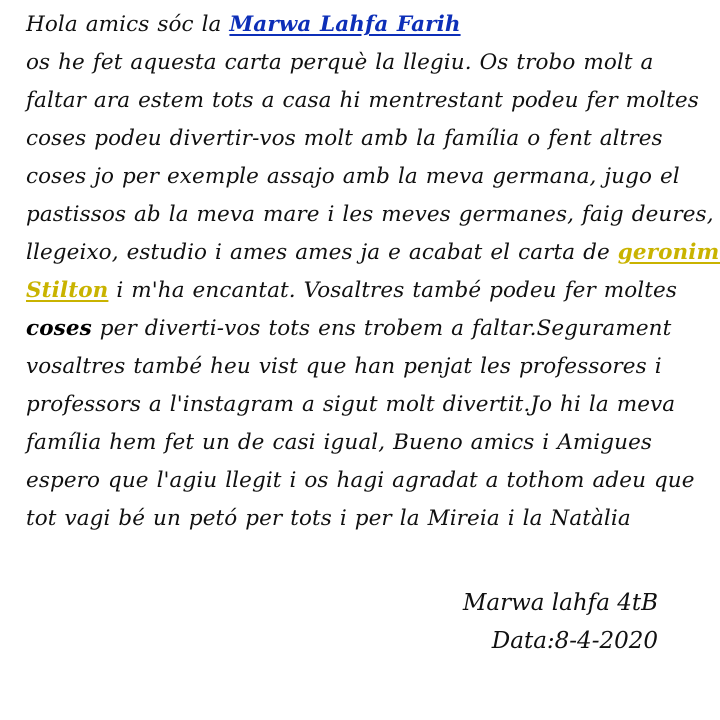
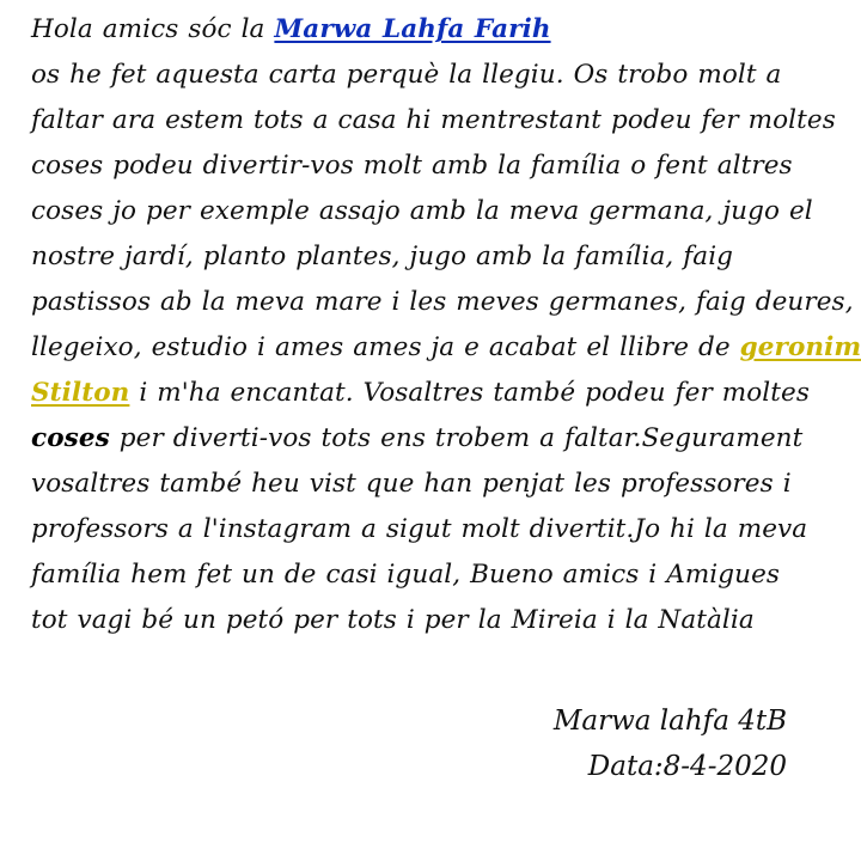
  Hola amics sóc la Marwa Lahfa Farih
  os he fet aquesta carta perquè la llegiu. Os trobo molt a
  faltar ara estem tots a casa hi mentrestant podeu fer moltes
  coses podeu divertir-vos molt amb la família o fent altres
  coses jo per exemple assajo amb la meva germana, jugo el
+ nostre jardí, planto plantes, jugo amb la família, faig
  pastissos ab la meva mare i les meves germanes, faig deures,
- llegeixo, estudio i ames ames ja e acabat el carta de geronim
+ llegeixo, estudio i ames ames ja e acabat el llibre de geronim
  Stilton i m'ha encantat. Vosaltres també podeu fer moltes
  coses per diverti-vos tots ens trobem a faltar.Segurament
  vosaltres també heu vist que han penjat les professores i
  professors a l'instagram a sigut molt divertit.Jo hi la meva
  família hem fet un de casi igual, Bueno amics i Amigues
- espero que l'agiu llegit i os hagi agradat a tothom adeu que
  tot vagi bé un petó per tots i per la Mireia i la Natàlia
  Marwa lahfa 4tB
  Data:8-4-2020
